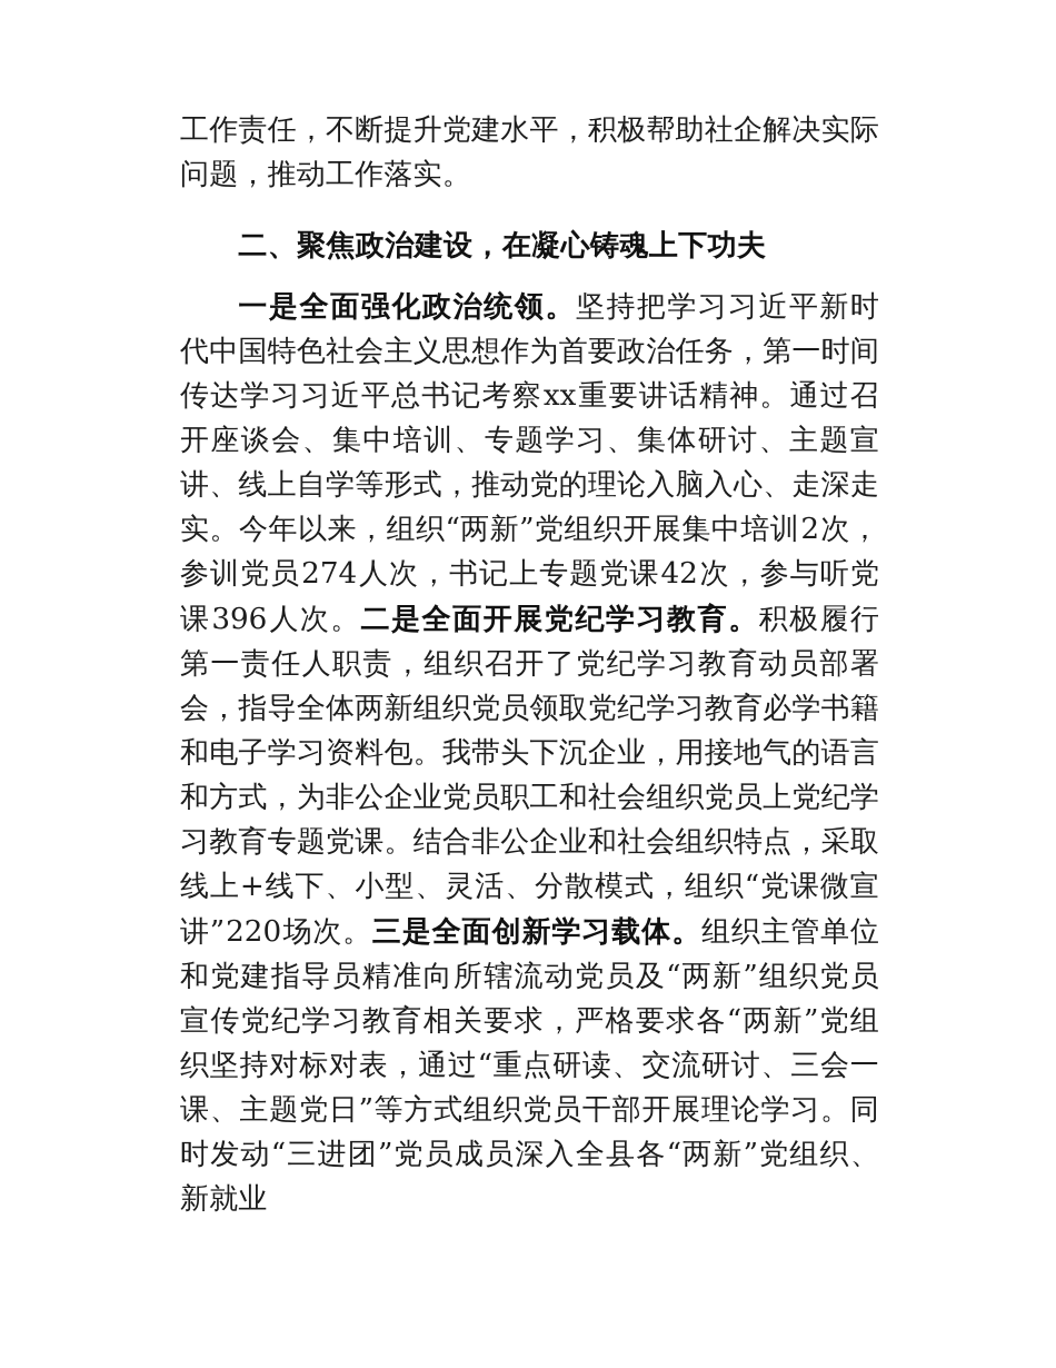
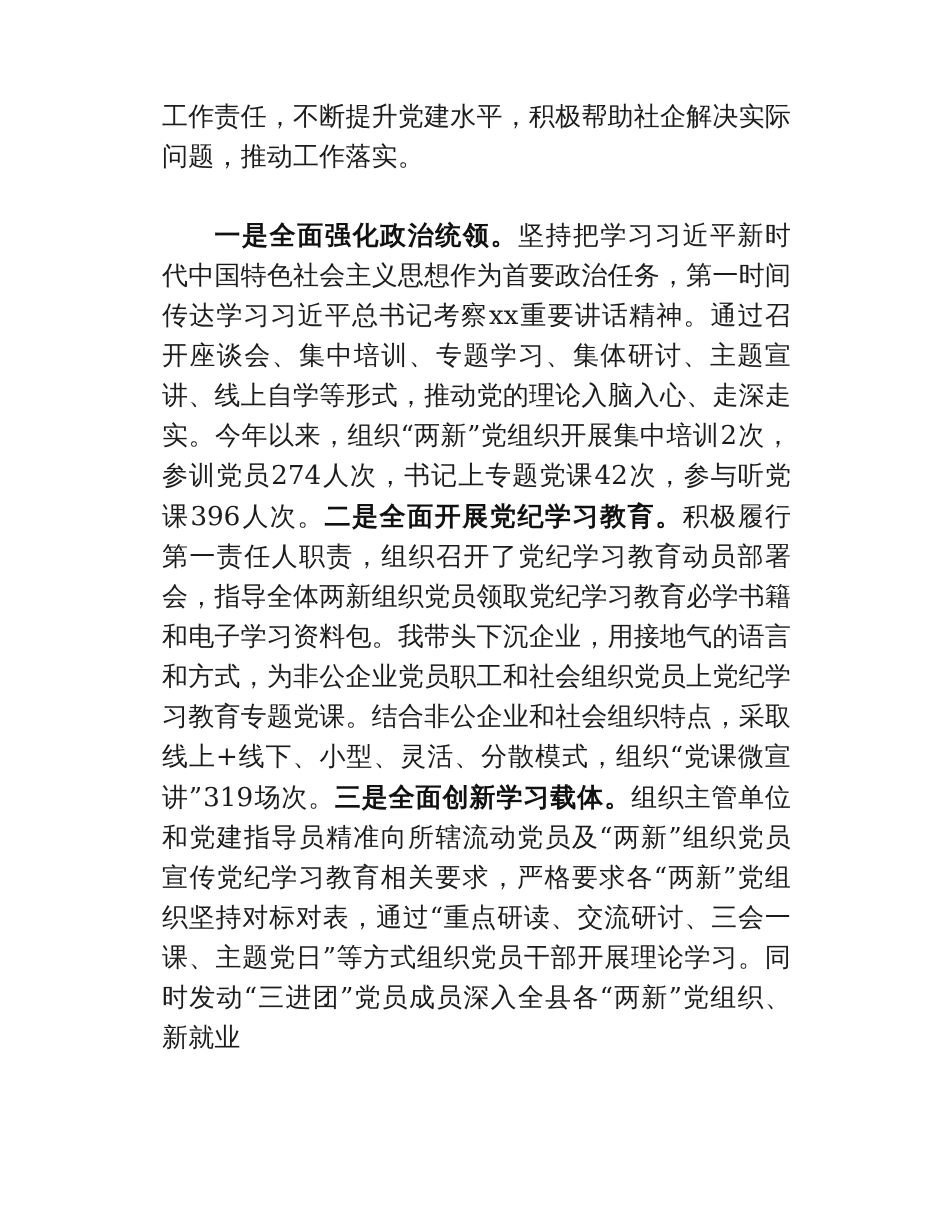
  工作责任，不断提升党建水平，积极帮助社企解决实际问题，推动工作落实。
- 二、聚焦政治建设，在凝心铸魂上下功夫
- 一是全面强化政治统领。坚持把学习习近平新时代中国特色社会主义思想作为首要政治任务，第一时间传达学习习近平总书记考察xx重要讲话精神。通过召开座谈会、集中培训、专题学习、集体研讨、主题宣讲、线上自学等形式，推动党的理论入脑入心、走深走实。今年以来，组织“两新”党组织开展集中培训2次，参训党员274人次，书记上专题党课42次，参与听党课396人次。二是全面开展党纪学习教育。积极履行第一责任人职责，组织召开了党纪学习教育动员部署会，指导全体两新组织党员领取党纪学习教育必学书籍和电子学习资料包。我带头下沉企业，用接地气的语言和方式，为非公企业党员职工和社会组织党员上党纪学习教育专题党课。结合非公企业和社会组织特点，采取线上+线下、小型、灵活、分散模式，组织“党课微宣讲”220场次。三是全面创新学习载体。组织主管单位和党建指导员精准向所辖流动党员及“两新”组织党员宣传党纪学习教育相关要求，严格要求各“两新”党组织坚持对标对表，通过“重点研读、交流研讨、三会一课、主题党日”等方式组织党员干部开展理论学习。同时发动“三进团”党员成员深入全县各“两新”党组织、新就业
+ 一是全面强化政治统领。坚持把学习习近平新时代中国特色社会主义思想作为首要政治任务，第一时间传达学习习近平总书记考察xx重要讲话精神。通过召开座谈会、集中培训、专题学习、集体研讨、主题宣讲、线上自学等形式，推动党的理论入脑入心、走深走实。今年以来，组织“两新”党组织开展集中培训2次，参训党员274人次，书记上专题党课42次，参与听党课396人次。二是全面开展党纪学习教育。积极履行第一责任人职责，组织召开了党纪学习教育动员部署会，指导全体两新组织党员领取党纪学习教育必学书籍和电子学习资料包。我带头下沉企业，用接地气的语言和方式，为非公企业党员职工和社会组织党员上党纪学习教育专题党课。结合非公企业和社会组织特点，采取线上+线下、小型、灵活、分散模式，组织“党课微宣讲”319场次。三是全面创新学习载体。组织主管单位和党建指导员精准向所辖流动党员及“两新”组织党员宣传党纪学习教育相关要求，严格要求各“两新”党组织坚持对标对表，通过“重点研读、交流研讨、三会一课、主题党日”等方式组织党员干部开展理论学习。同时发动“三进团”党员成员深入全县各“两新”党组织、新就业
